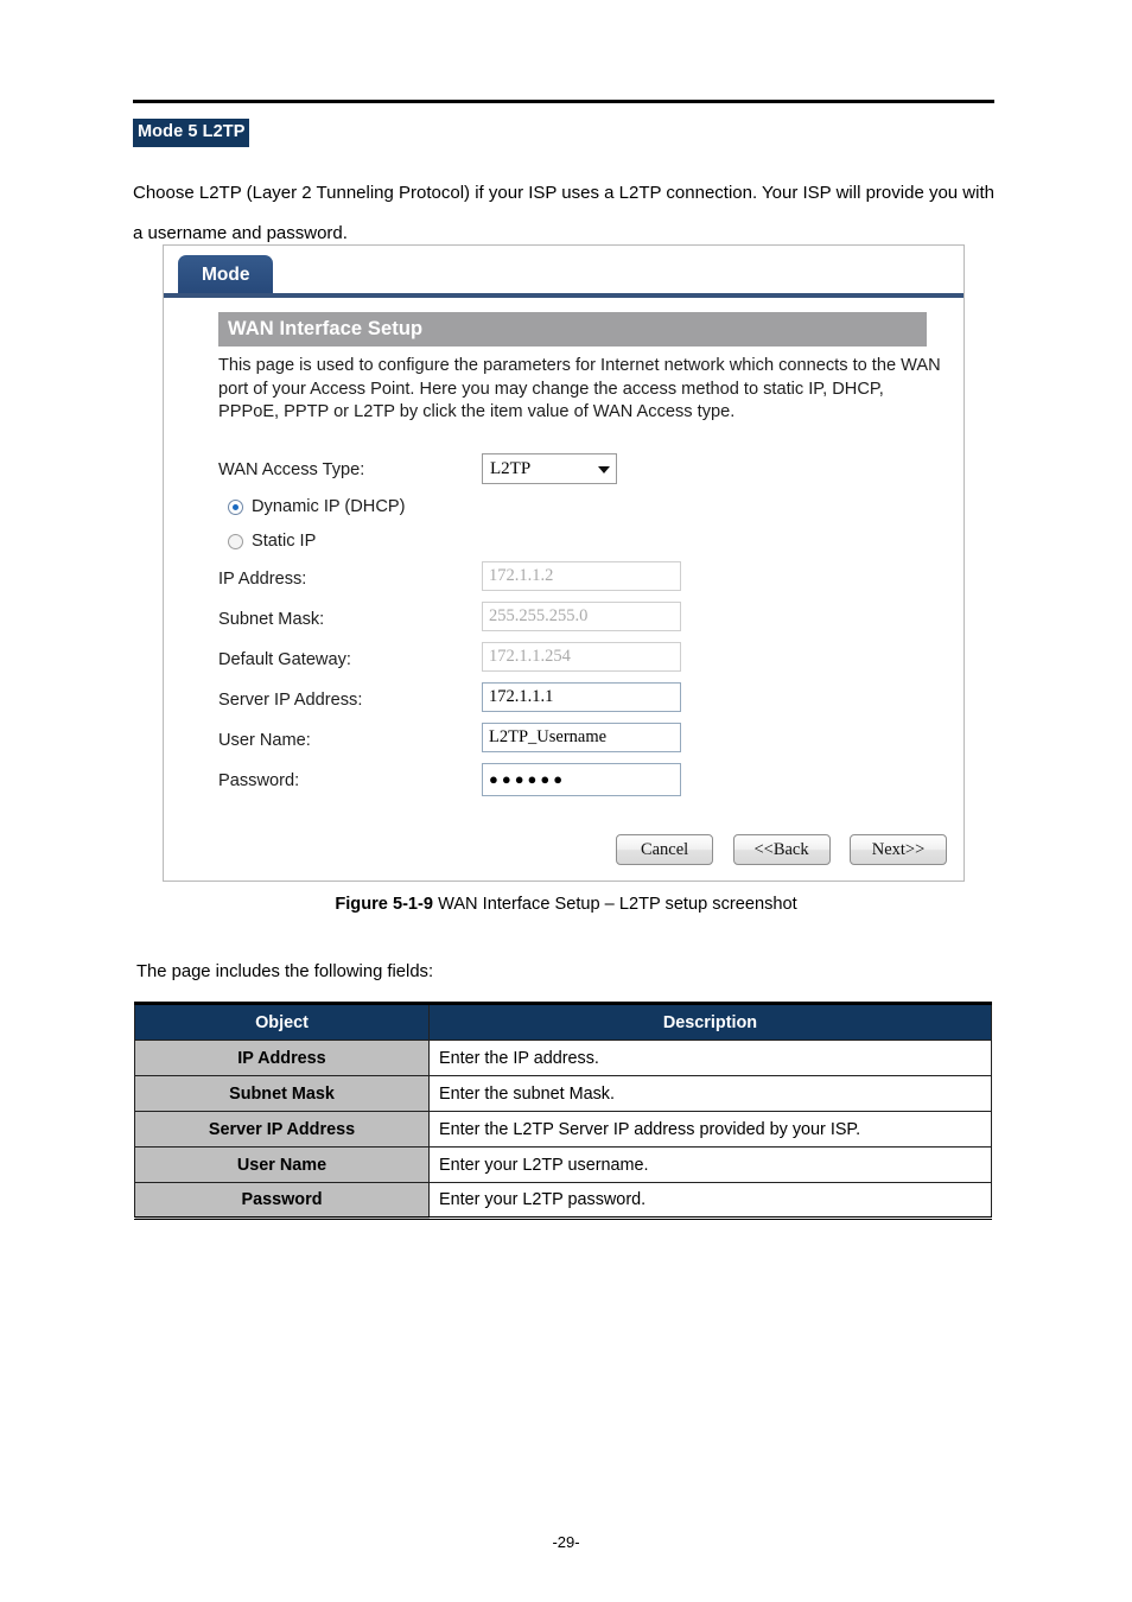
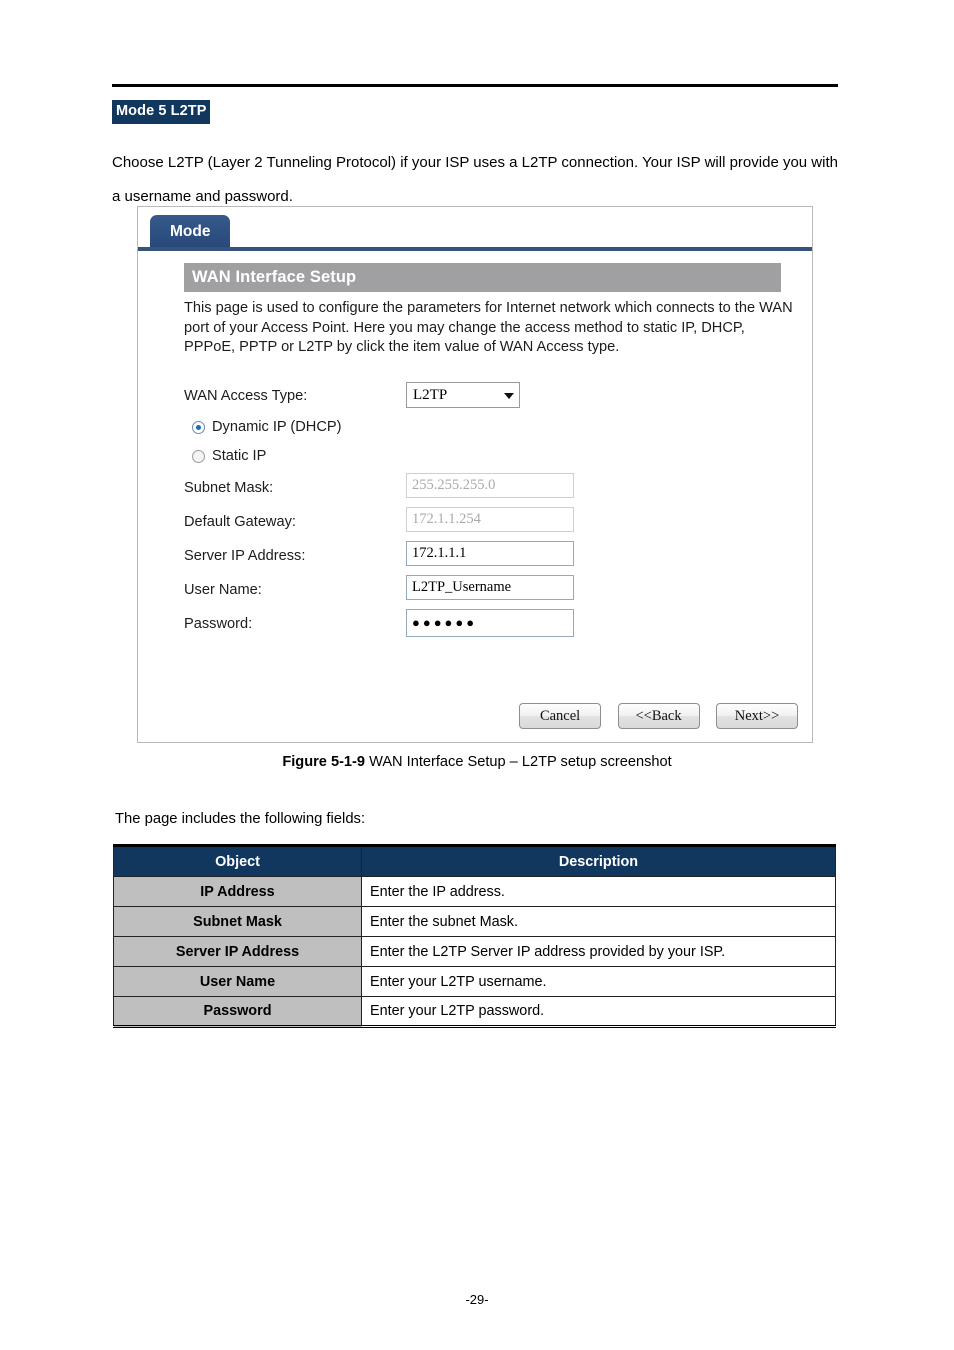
  Mode 5 L2TP
  Choose L2TP (Layer 2 Tunneling Protocol) if your ISP uses a L2TP connection. Your ISP will provide you with a username and password.
  Mode
  WAN Interface Setup
  This page is used to configure the parameters for Internet network which connects to the WAN port of your Access Point. Here you may change the access method to static IP, DHCP, PPPoE, PPTP or L2TP by click the item value of WAN Access type.
  WAN Access Type:
  L2TP
  Dynamic IP (DHCP)
  Static IP
- IP Address:
- 172.1.1.2
  Subnet Mask:
  255.255.255.0
  Default Gateway:
  172.1.1.254
  Server IP Address:
  172.1.1.1
  User Name:
  L2TP_Username
  Password:
  ●●●●●●
  Cancel <<Back Next>>
  Figure 5-1-9 WAN Interface Setup – L2TP setup screenshot
  The page includes the following fields:
  Object	Description
  IP Address	Enter the IP address.
  Subnet Mask	Enter the subnet Mask.
  Server IP Address	Enter the L2TP Server IP address provided by your ISP.
  User Name	Enter your L2TP username.
  Password	Enter your L2TP password.
  -29-
